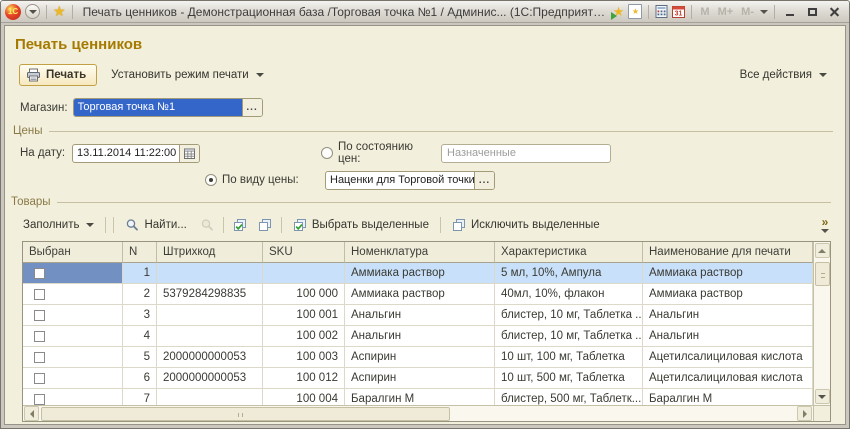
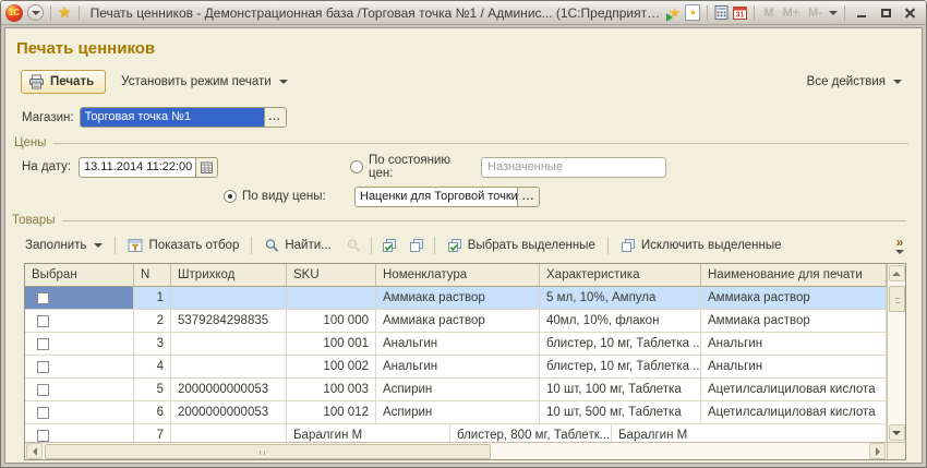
  1С
  ★
  Печать ценников - Демонстрационная база /Торговая точка №1 / Админис... (1С:Предприятие)
  ★
  ★
  M
  M+
  M-
  Печать ценников
  Печать
  Установить режим печати
  Все действия
  Магазин:
  Торговая точка №1
  ...
  Цены
  На дату:
  13.11.2014 11:22:00
  По состоянию цен:
  Назначенные
  По виду цены:
  Наценки для Торговой точки
  ...
  Товары
  Заполнить
+ Показать отбор
  Найти...
  Выбрать выделенные
  Исключить выделенные
  »
  Выбран
  N
  Штрихкод
  SKU
  Номенклатура
  Характеристика
  Наименование для печати
  1
  Аммиака раствор
  5 мл, 10%, Ампула
  Аммиака раствор
  2
  5379284298835
  100 000
  Аммиака раствор
  40мл, 10%, флакон
  Аммиака раствор
  3
  100 001
  Анальгин
  блистер, 10 мг, Таблетка ..
  Анальгин
  4
  100 002
  Анальгин
  блистер, 10 мг, Таблетка ..
  Анальгин
  5
  2000000000053
  100 003
  Аспирин
  10 шт, 100 мг, Таблетка
  Ацетилсалициловая кислота
  6
  2000000000053
  100 012
  Аспирин
  10 шт, 500 мг, Таблетка
  Ацетилсалициловая кислота
  7
- 100 004
  Баралгин М
- блистер, 500 мг, Таблетк...
+ блистер, 800 мг, Таблетк...
  Баралгин М
